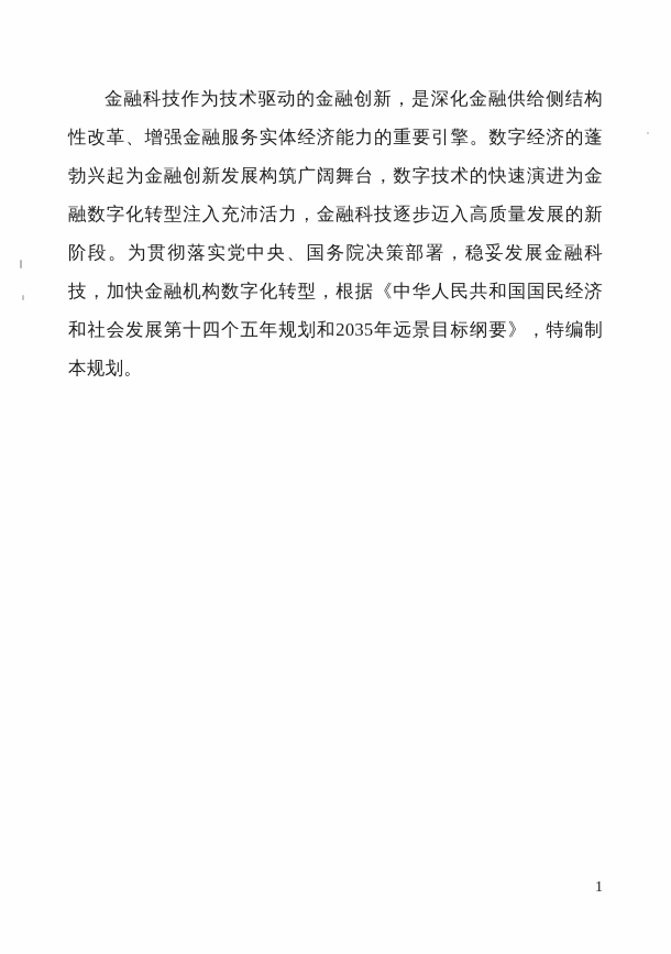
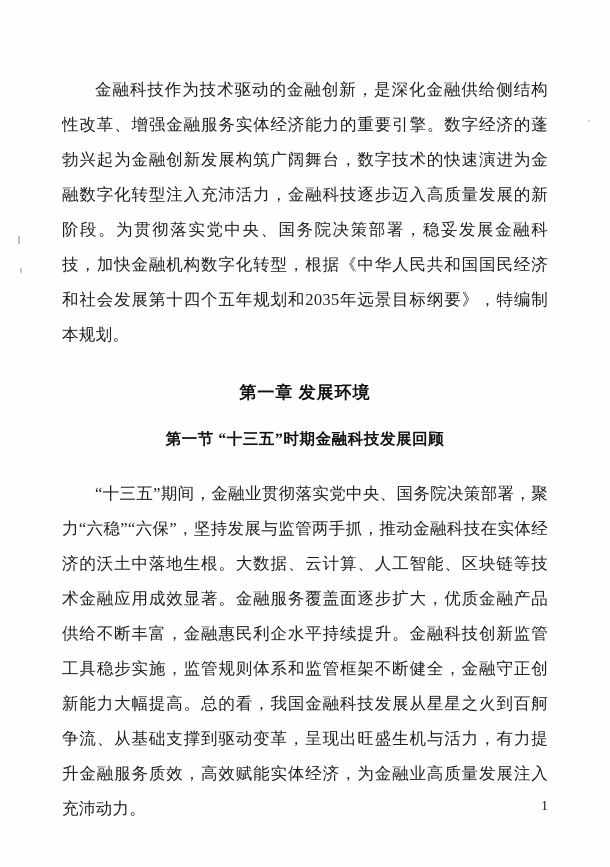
  金融科技作为技术驱动的金融创新，是深化金融供给侧结构性改革、增强金融服务实体经济能力的重要引擎。数字经济的蓬勃兴起为金融创新发展构筑广阔舞台，数字技术的快速演进为金融数字化转型注入充沛活力，金融科技逐步迈入高质量发展的新阶段。为贯彻落实党中央、国务院决策部署，稳妥发展金融科技，加快金融机构数字化转型，根据《中华人民共和国国民经济和社会发展第十四个五年规划和2035年远景目标纲要》，特编制本规划。
+ 第一章 发展环境
+ 第一节 “十三五”时期金融科技发展回顾
+ “十三五”期间，金融业贯彻落实党中央、国务院决策部署，聚力“六稳”“六保”，坚持发展与监管两手抓，推动金融科技在实体经济的沃土中落地生根。大数据、云计算、人工智能、区块链等技术金融应用成效显著。金融服务覆盖面逐步扩大，优质金融产品供给不断丰富，金融惠民利企水平持续提升。金融科技创新监管工具稳步实施，监管规则体系和监管框架不断健全，金融守正创新能力大幅提高。总的看，我国金融科技发展从星星之火到百舸争流、从基础支撑到驱动变革，呈现出旺盛生机与活力，有力提升金融服务质效，高效赋能实体经济，为金融业高质量发展注入充沛动力。
  1
